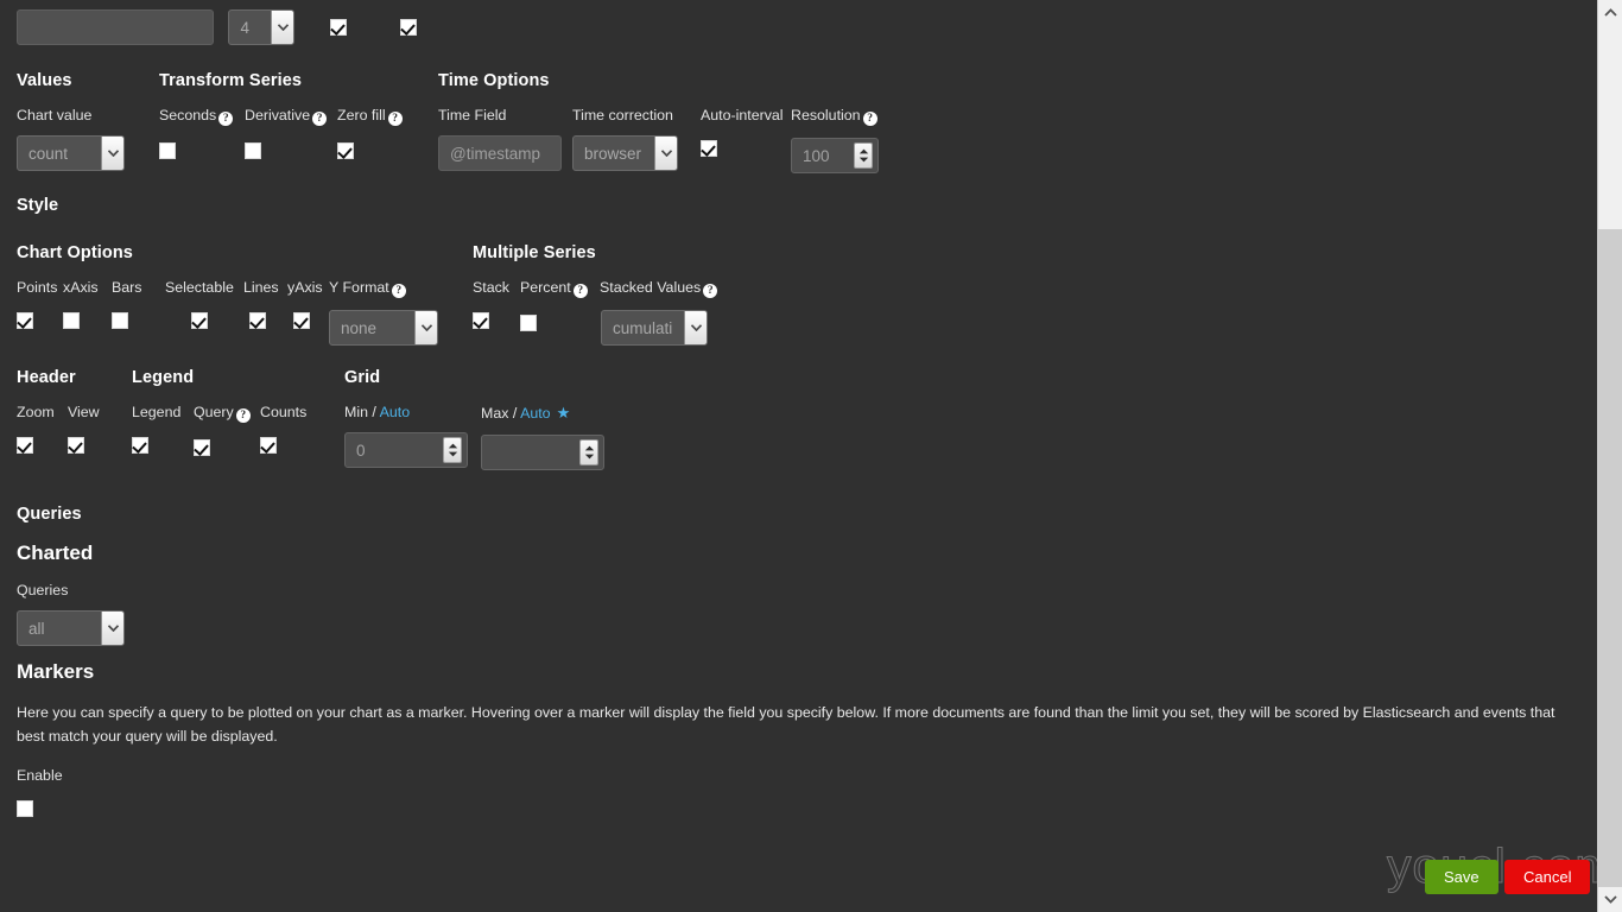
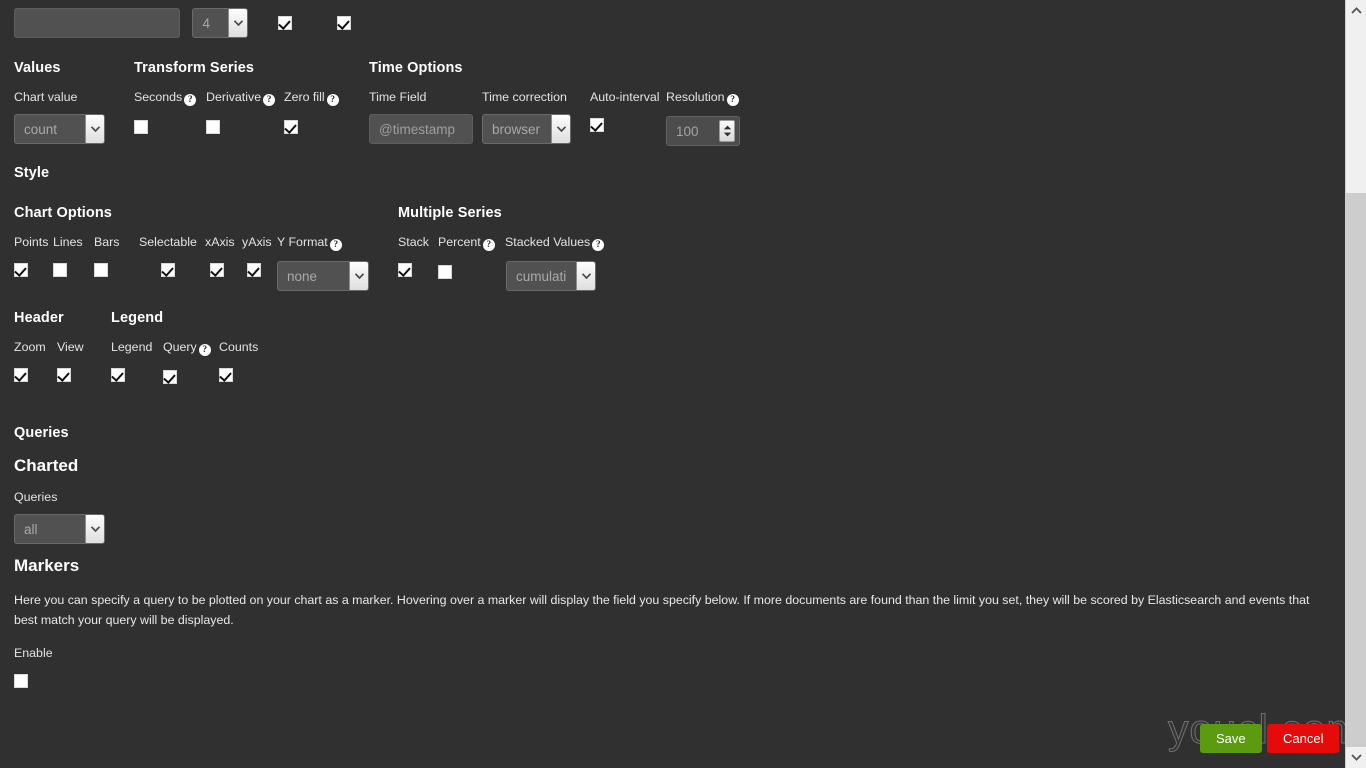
  4
  Values
  Chart value
  count
  Transform Series
  Seconds ?
  Derivative ?
  Zero fill ?
  Time Options
  Time Field
  @timestamp
  Time correction
  browser
  Auto-interval
  Resolution ?
  100
  Style
  Chart Options
  Points
- xAxis
+ Lines
  Bars
  Selectable
- Lines
+ xAxis
  yAxis
  Y Format ?
  none
  Multiple Series
  Stack
  Percent ?
  Stacked Values ?
  cumulati
  Header
  Zoom
  View
  Legend
  Legend
  Query ?
  Counts
- Grid
- Min / Auto
- 0
- Max / Auto ★
  Queries
  Charted
  Queries
  all
  Markers
  Here you can specify a query to be plotted on your chart as a marker. Hovering over a marker will display the field you specify below. If more documents are found than the limit you set, they will be scored by Elasticsearch and events that best match your query will be displayed.
  Enable
  Save
  Cancel
